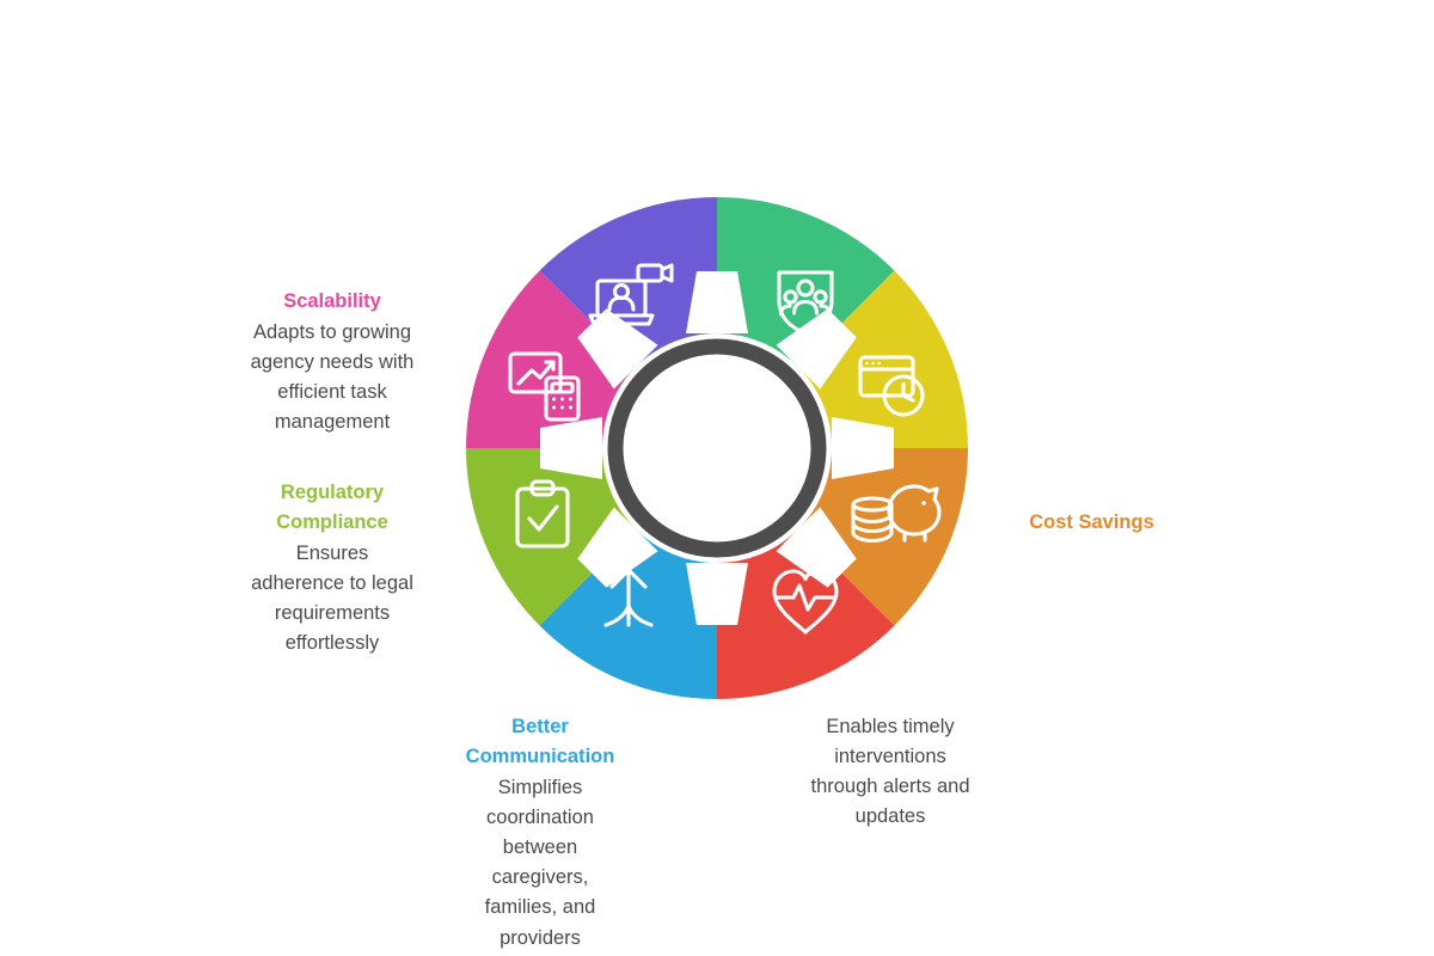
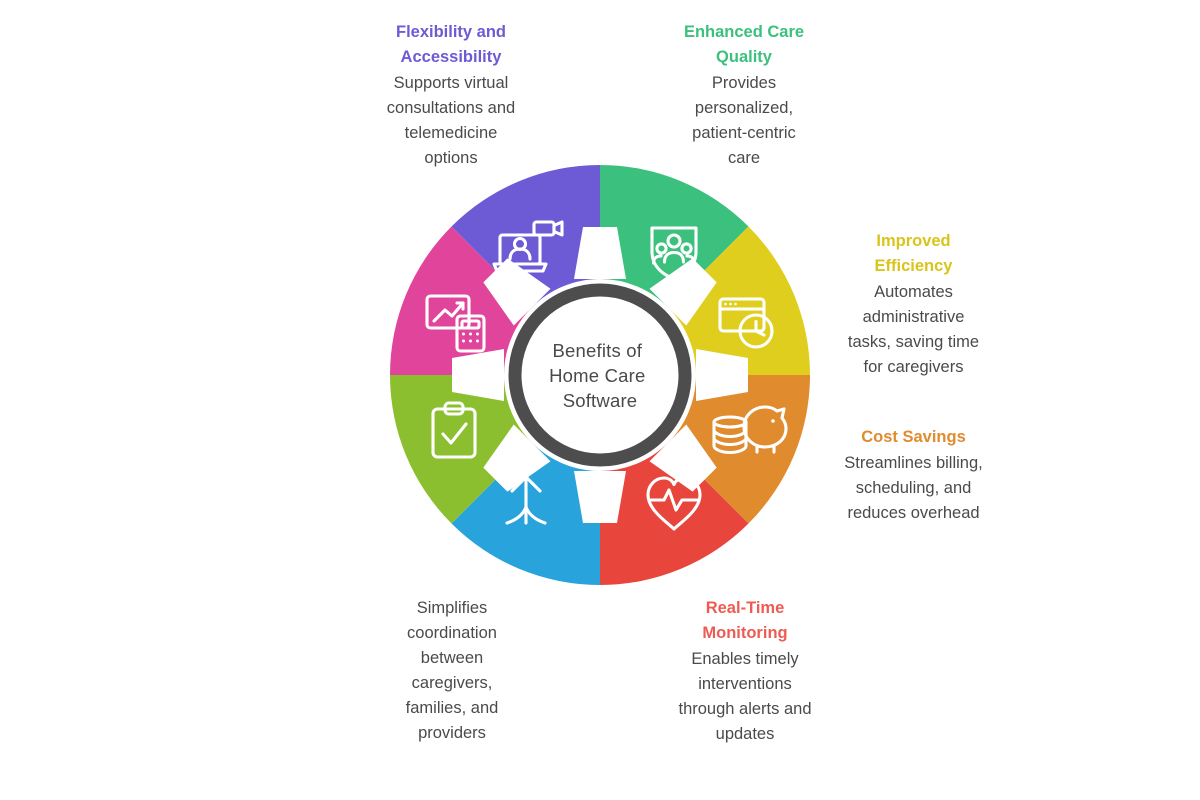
+ Benefits of Home Care Software
+ Flexibility and
+ Accessibility
+ Supports virtual
+ consultations and
+ telemedicine
+ options
+ Enhanced Care
+ Quality
+ Provides
+ personalized,
+ patient-centric
+ care
+ Improved
+ Efficiency
+ Automates
+ administrative
+ tasks, saving time
+ for caregivers
  Cost Savings
+ Streamlines billing,
+ scheduling, and
+ reduces overhead
+ Real-Time
+ Monitoring
  Enables timely
  interventions
  through alerts and
  updates
- Better
- Communication
  Simplifies
  coordination
  between
  caregivers,
  families, and
  providers
- Regulatory
- Compliance
- Ensures
- adherence to legal
- requirements
- effortlessly
- Scalability
- Adapts to growing
- agency needs with
- efficient task
- management
